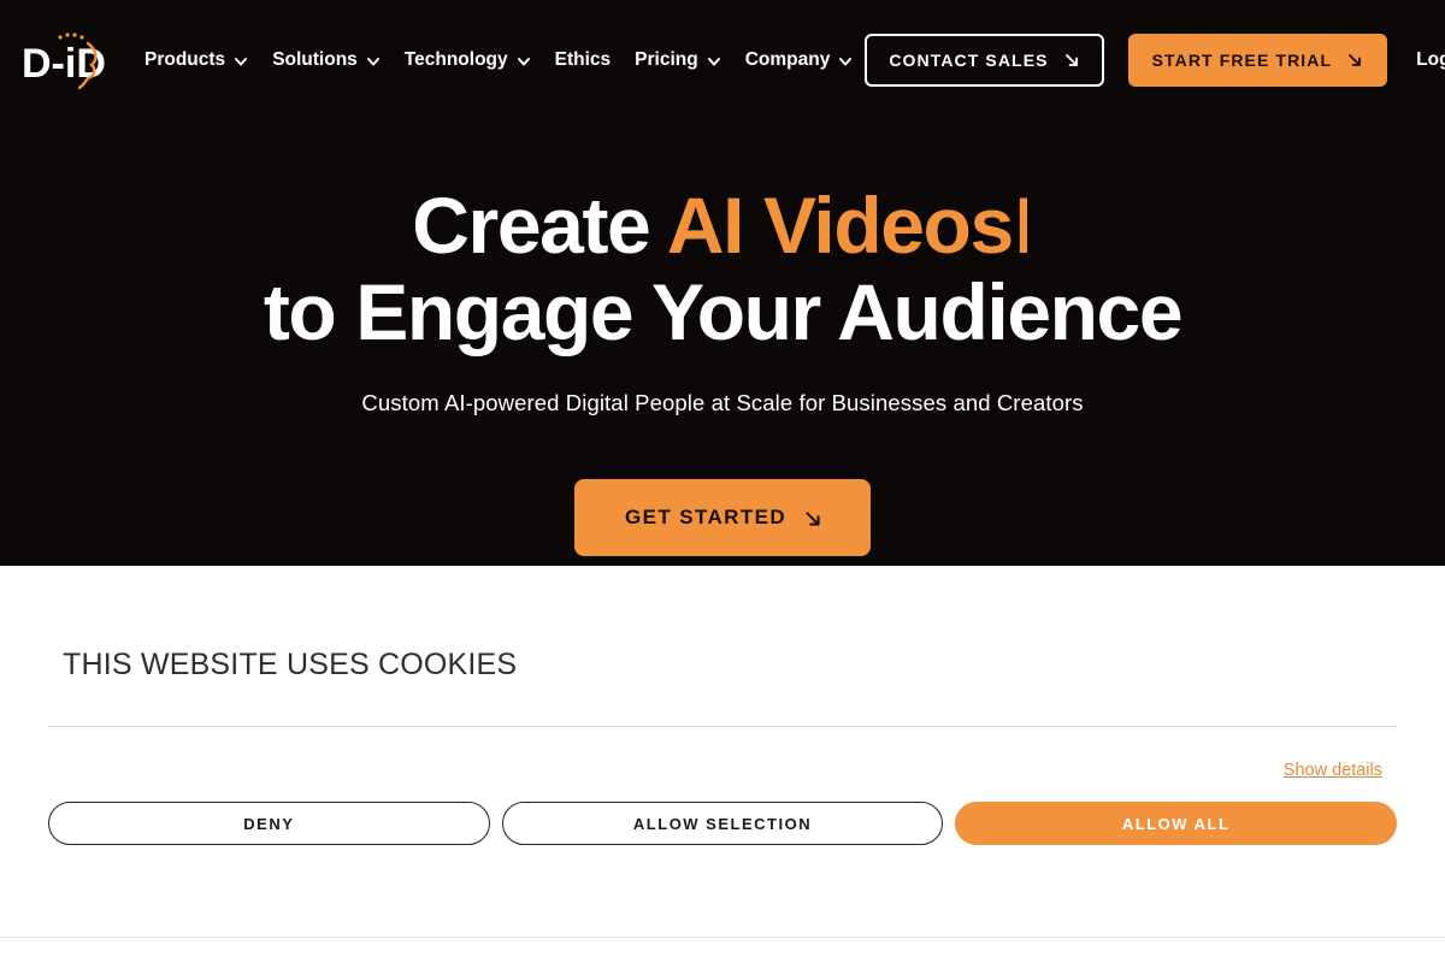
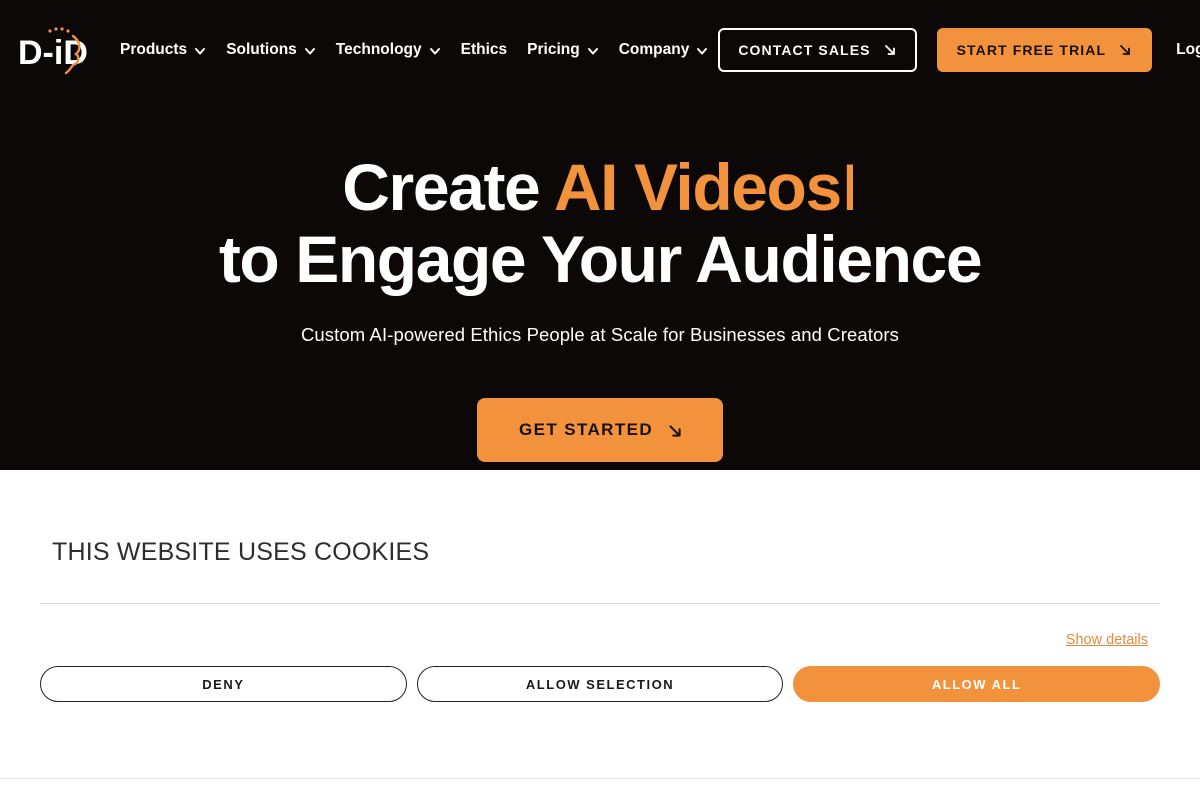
  D-i
  Products
  Solutions
  Technology
  Ethics
  Pricing
  Company
  CONTACT SALES
  START FREE TRIAL
  Create AI VideosI
  to Engage Your Audience
- Custom AI-powered Digital People at Scale for Businesses and Creators
+ Custom AI-powered Ethics People at Scale for Businesses and Creators
  GET STARTED
  THIS WEBSITE USES COOKIES
  Show details
  DENY
  ALLOW SELECTION
  ALLOW ALL
